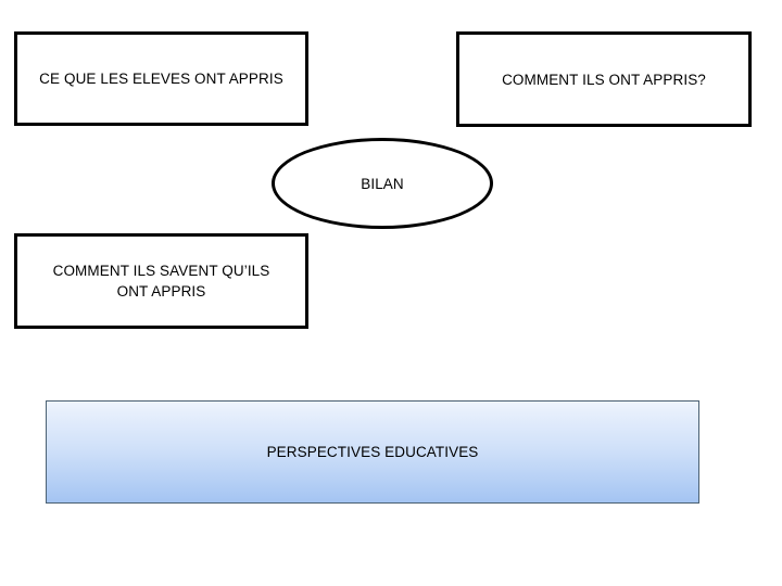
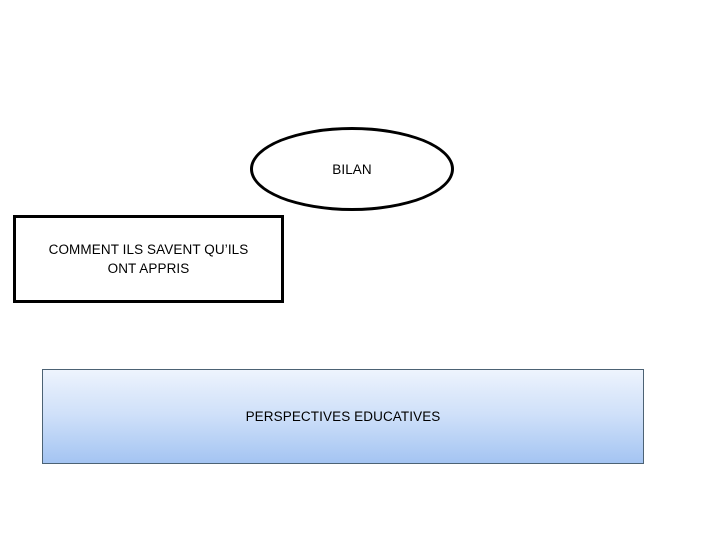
- CE QUE LES ELEVES ONT APPRIS
- COMMENT ILS ONT APPRIS?
  BILAN
  COMMENT ILS SAVENT QU’ILS
  ONT APPRIS
  PERSPECTIVES EDUCATIVES
